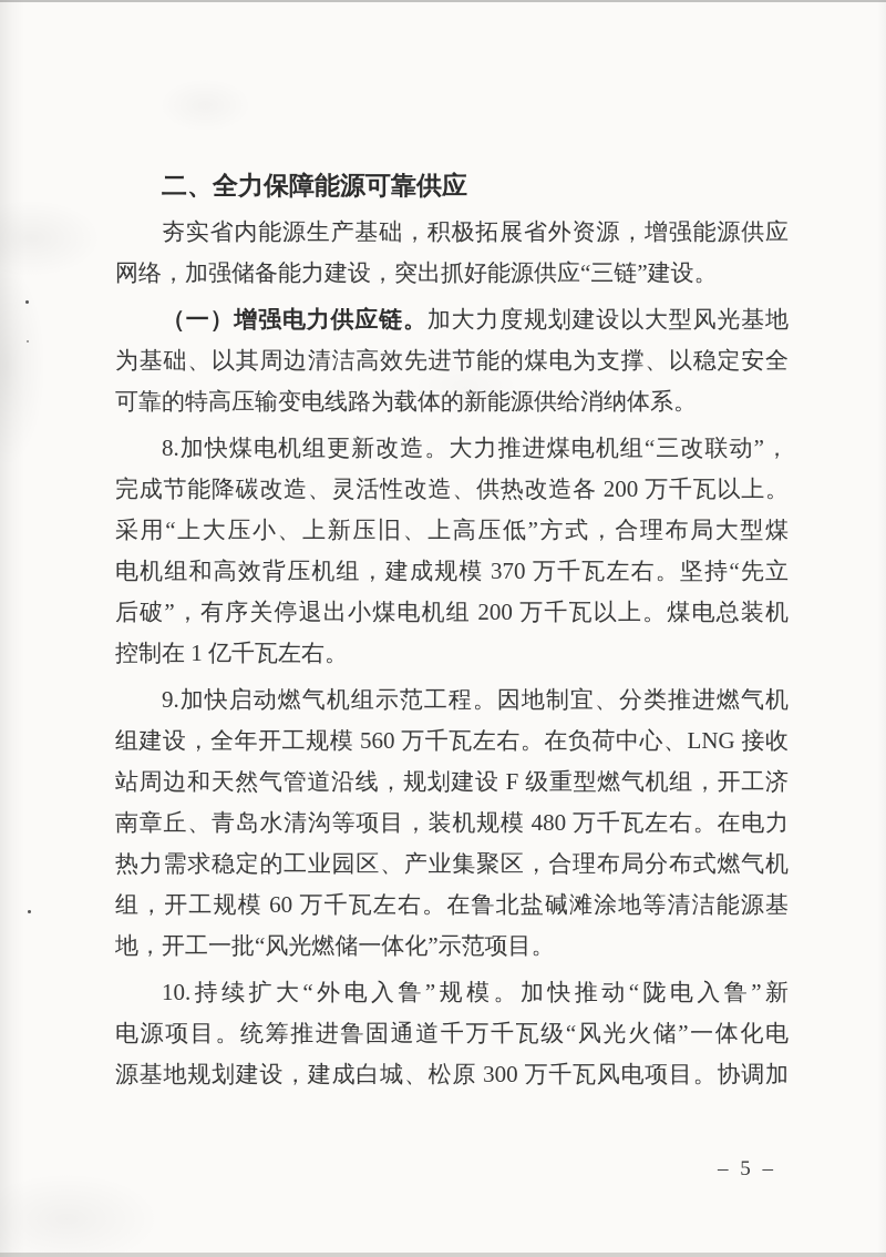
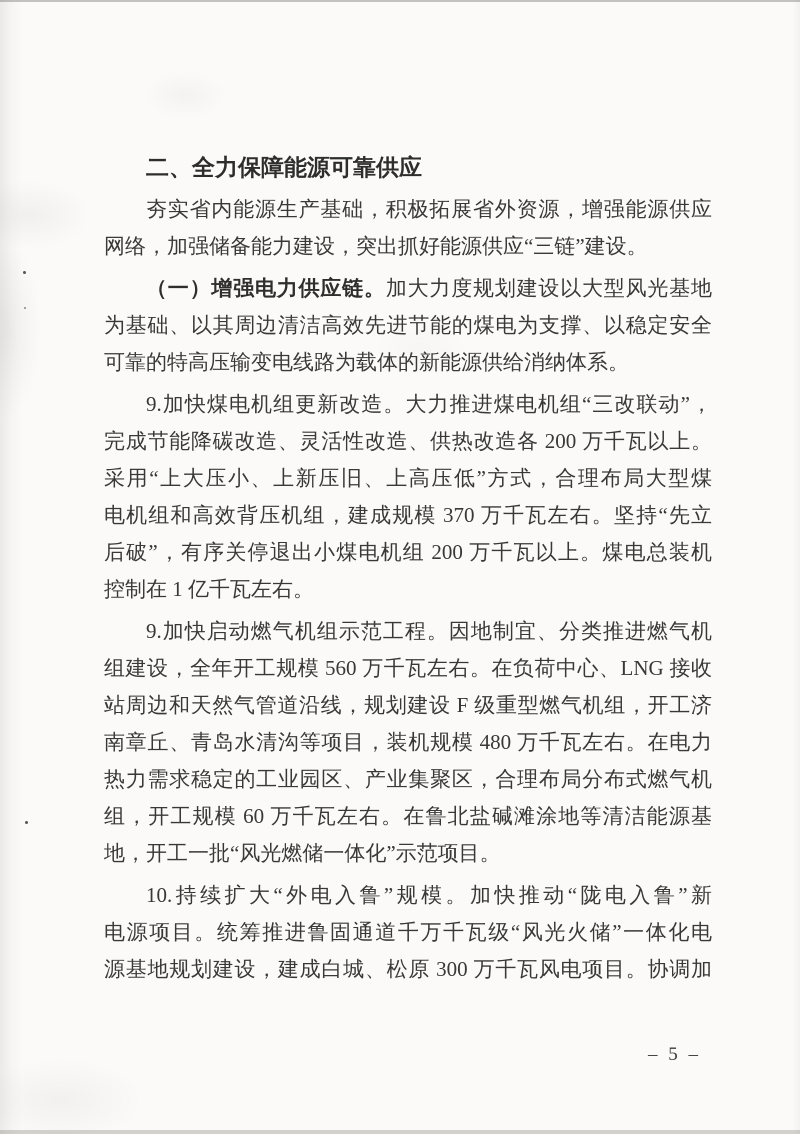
  二、全力保障能源可靠供应
  夯实省内能源生产基础，积极拓展省外资源，增强能源供应
  网络，加强储备能力建设，突出抓好能源供应“三链”建设。
  （一）增强电力供应链。加大力度规划建设以大型风光基地
  为基础、以其周边清洁高效先进节能的煤电为支撑、以稳定安全
  可靠的特高压输变电线路为载体的新能源供给消纳体系。
- 8.加快煤电机组更新改造。大力推进煤电机组“三改联动”，
+ 9.加快煤电机组更新改造。大力推进煤电机组“三改联动”，
  完成节能降碳改造、灵活性改造、供热改造各 200 万千瓦以上。
  采用“上大压小、上新压旧、上高压低”方式，合理布局大型煤
  电机组和高效背压机组，建成规模 370 万千瓦左右。坚持“先立
  后破”，有序关停退出小煤电机组 200 万千瓦以上。煤电总装机
  控制在 1 亿千瓦左右。
  9.加快启动燃气机组示范工程。因地制宜、分类推进燃气机
  组建设，全年开工规模 560 万千瓦左右。在负荷中心、LNG 接收
  站周边和天然气管道沿线，规划建设 F 级重型燃气机组，开工济
  南章丘、青岛水清沟等项目，装机规模 480 万千瓦左右。在电力
  热力需求稳定的工业园区、产业集聚区，合理布局分布式燃气机
  组，开工规模 60 万千瓦左右。在鲁北盐碱滩涂地等清洁能源基
  地，开工一批“风光燃储一体化”示范项目。
  10.持续扩大“外电入鲁”规模。加快推动“陇电入鲁”新
  电源项目。统筹推进鲁固通道千万千瓦级“风光火储”一体化电
  源基地规划建设，建成白城、松原 300 万千瓦风电项目。协调加
  – 5 –
